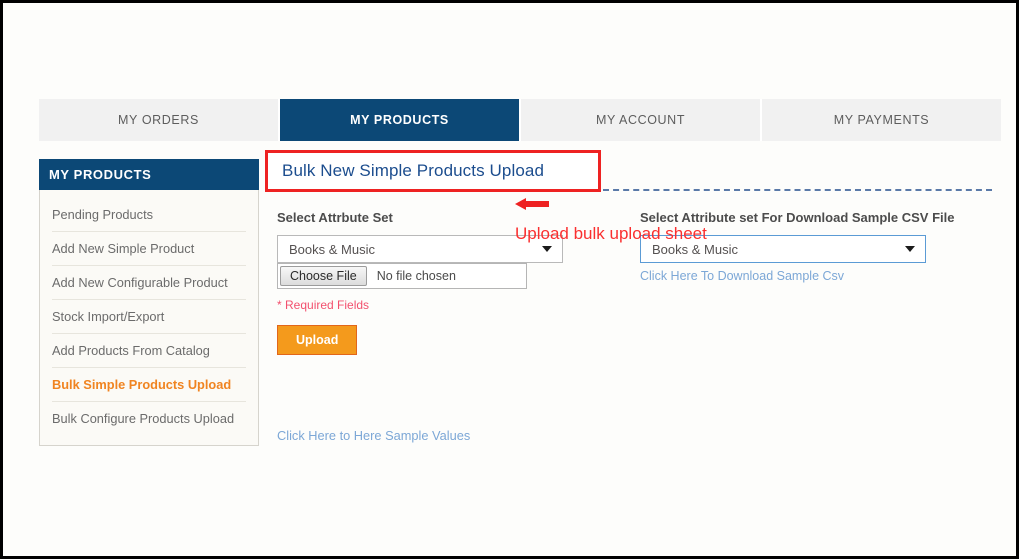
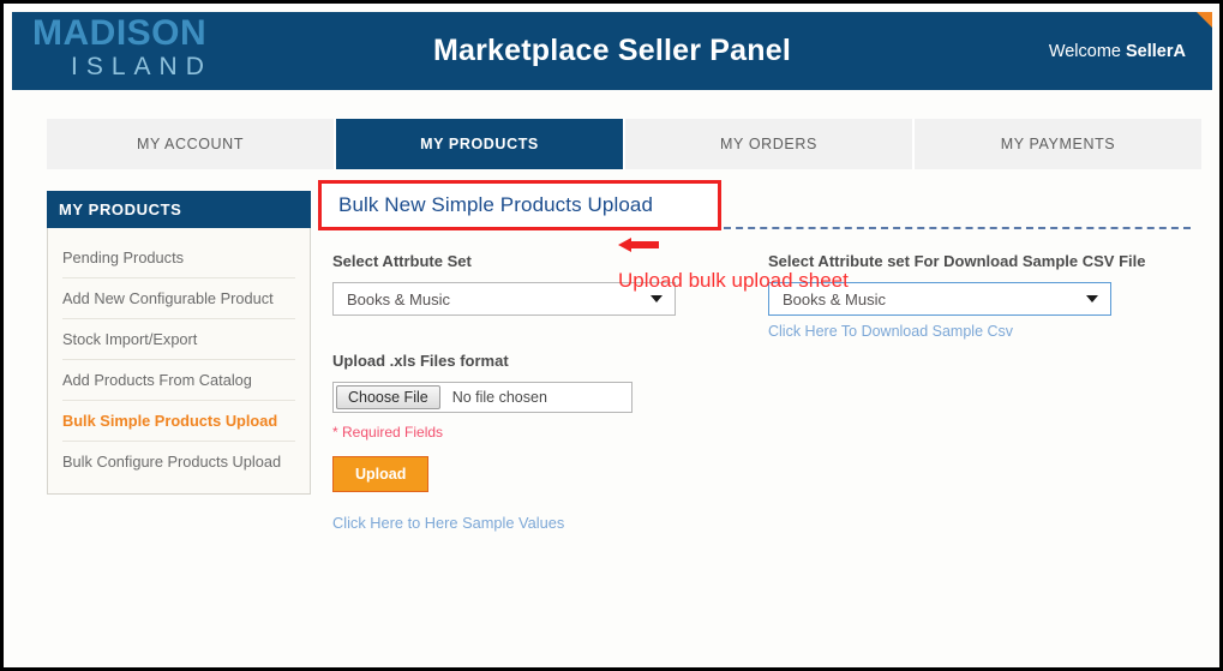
+ MADISON
+ ISLAND
+ Marketplace Seller Panel
+ Welcome SellerA
- MY ORDERS
+ MY ACCOUNT
  MY PRODUCTS
- MY ACCOUNT
+ MY ORDERS
  MY PAYMENTS
  MY PRODUCTS
  Pending Products
- Add New Simple Product
  Add New Configurable Product
  Stock Import/Export
  Add Products From Catalog
  Bulk Simple Products Upload
  Bulk Configure Products Upload
  Bulk New Simple Products Upload
  Select Attrbute Set
  Books & Music
+ Upload .xls Files format
  Choose File
  No file chosen
  * Required Fields
  Upload
  Select Attribute set For Download Sample CSV File
  Books & Music
  Click Here To Download Sample Csv
  Click Here to Here Sample Values
  Upload bulk upload sheet
